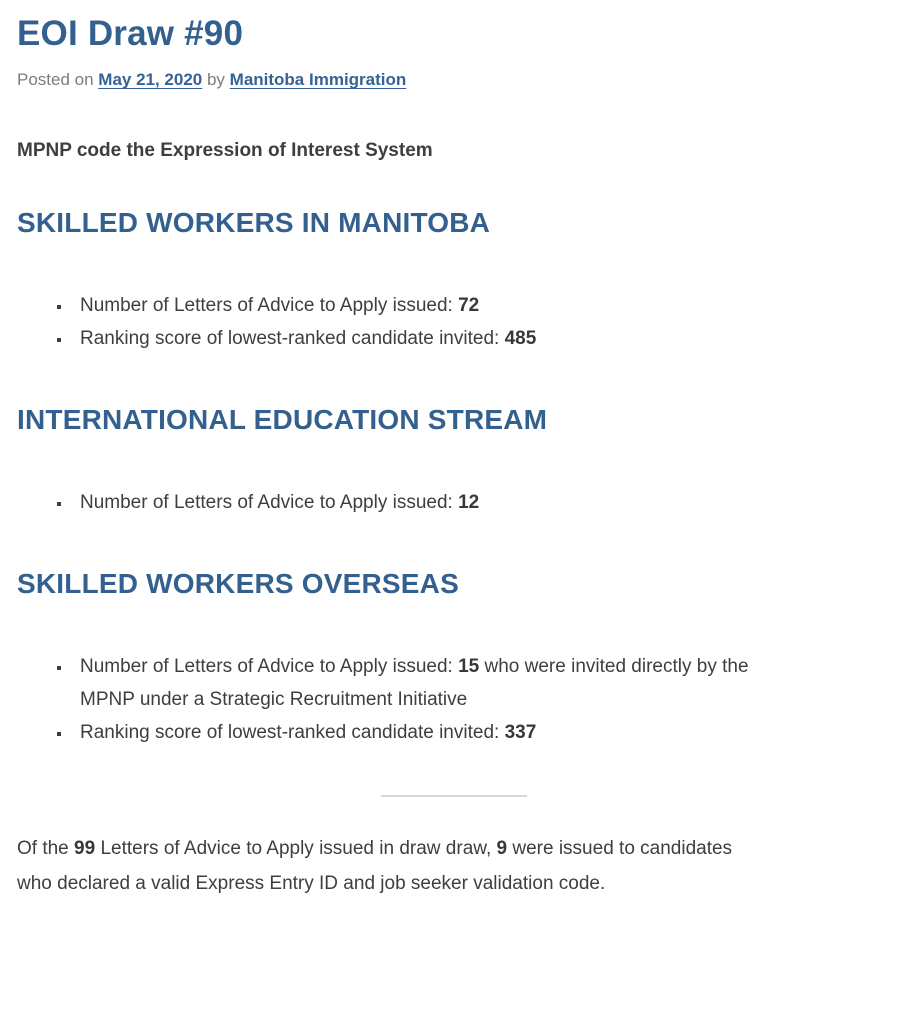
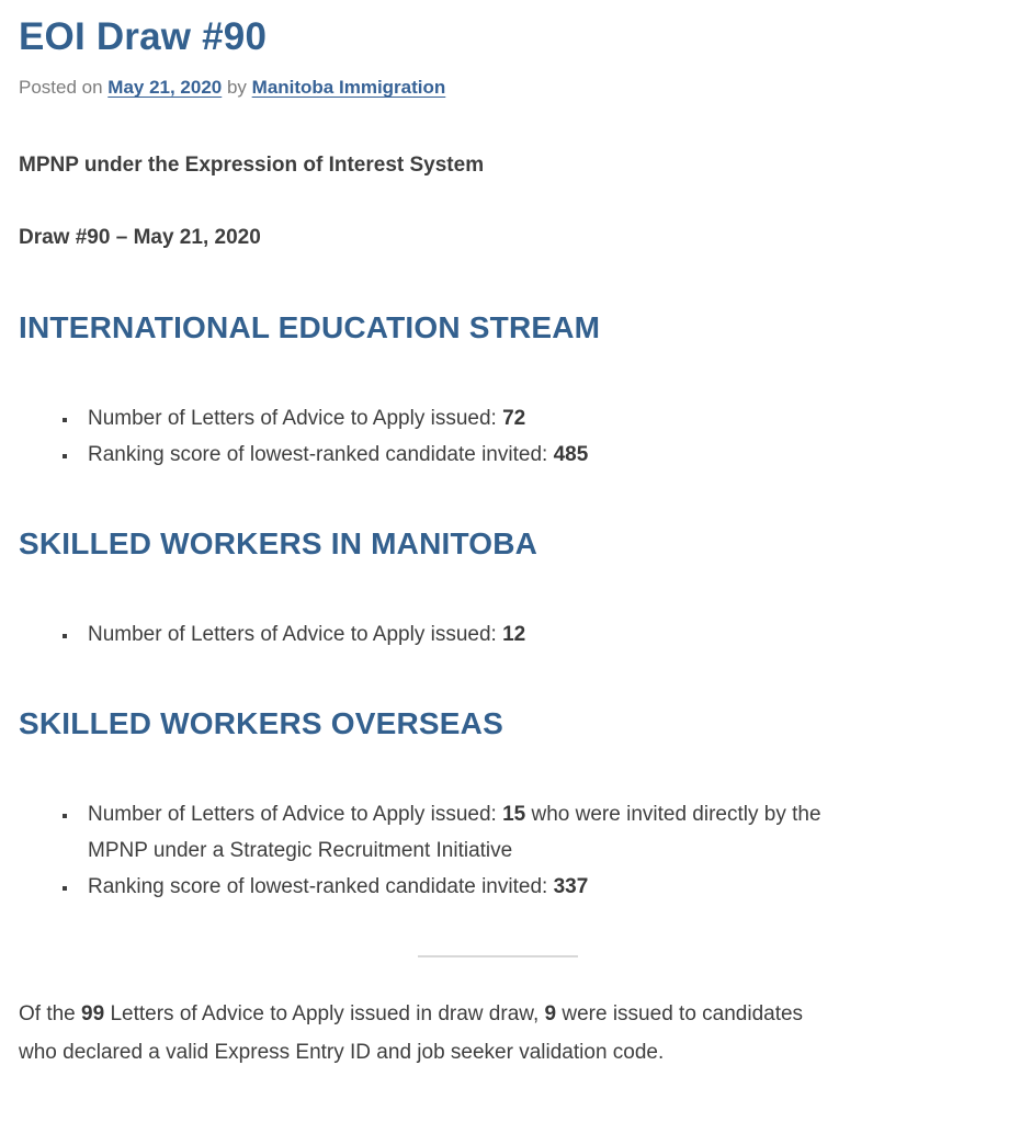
  EOI Draw #90
  Posted on May 21, 2020 by Manitoba Immigration
- MPNP code the Expression of Interest System
+ MPNP under the Expression of Interest System
+ Draw #90 – May 21, 2020
- SKILLED WORKERS IN MANITOBA
+ INTERNATIONAL EDUCATION STREAM
  Number of Letters of Advice to Apply issued: 72
  Ranking score of lowest-ranked candidate invited: 485
- INTERNATIONAL EDUCATION STREAM
+ SKILLED WORKERS IN MANITOBA
  Number of Letters of Advice to Apply issued: 12
  SKILLED WORKERS OVERSEAS
  Number of Letters of Advice to Apply issued: 15 who were invited directly by the MPNP under a Strategic Recruitment Initiative
  Ranking score of lowest-ranked candidate invited: 337
  Of the 99 Letters of Advice to Apply issued in draw draw, 9 were issued to candidates who declared a valid Express Entry ID and job seeker validation code.
